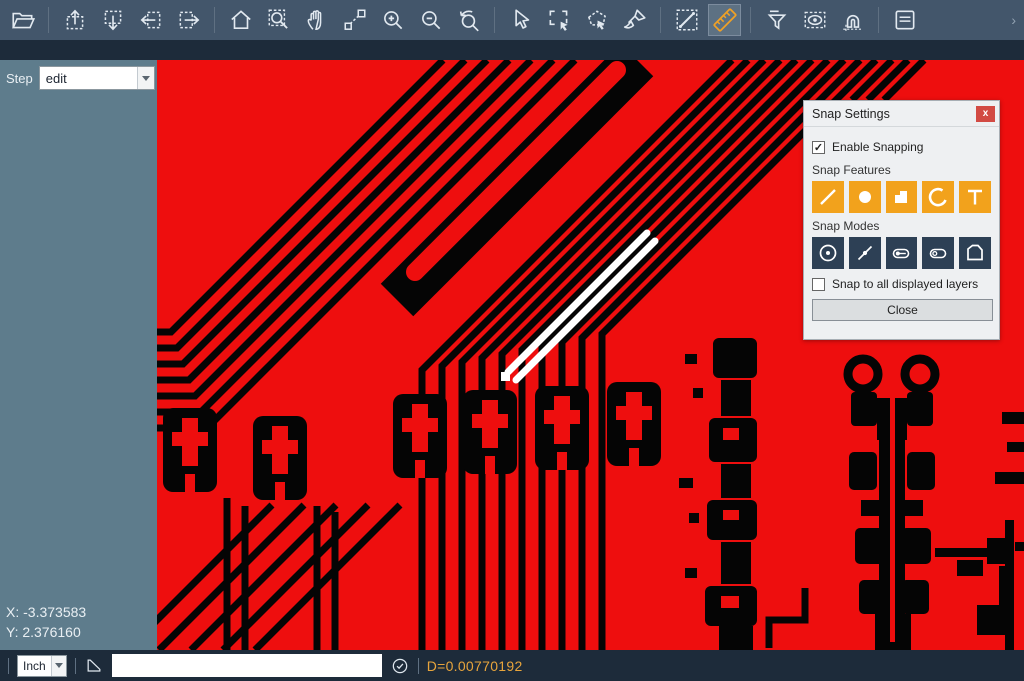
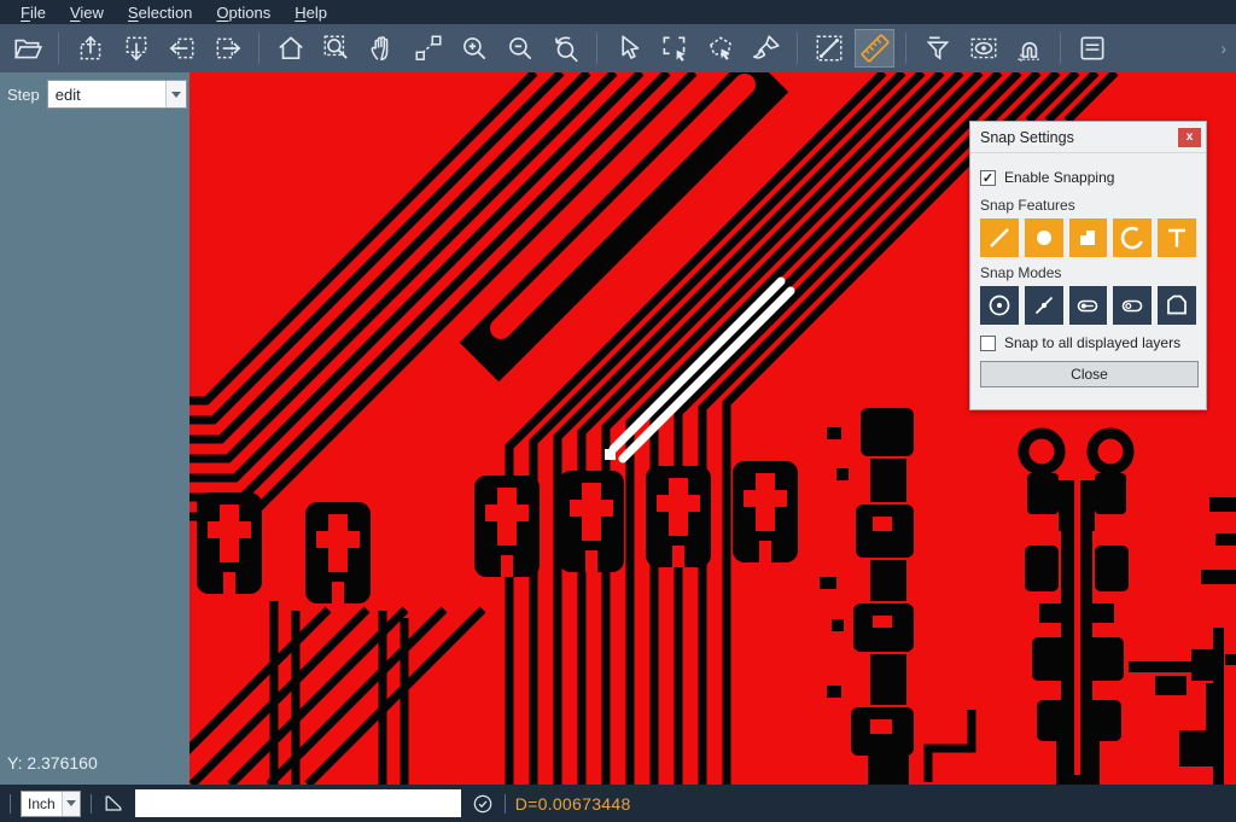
+ File
+ View
+ Selection
+ Options
+ Help
  ›
  Step
  edit
- X: -3.373583
  Y: 2.376160
  Snap Settings
  x
  ✓
  Enable Snapping
  Snap Features
  Snap Modes
  Snap to all displayed layers
  Close
  Inch
- D=0.00770192
+ D=0.00673448
